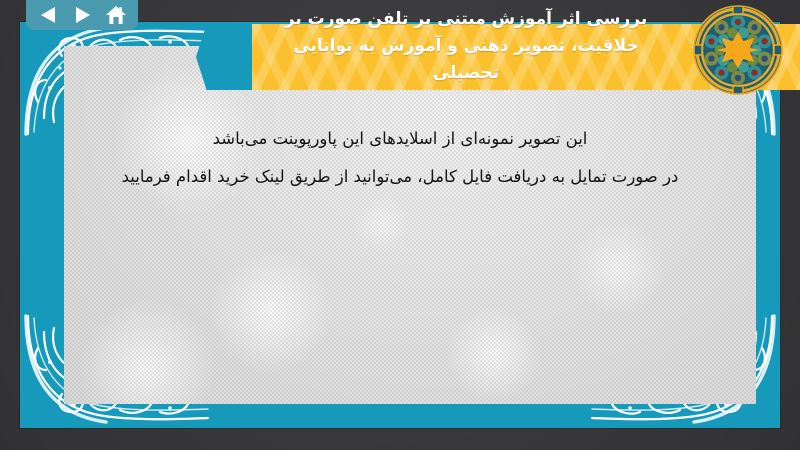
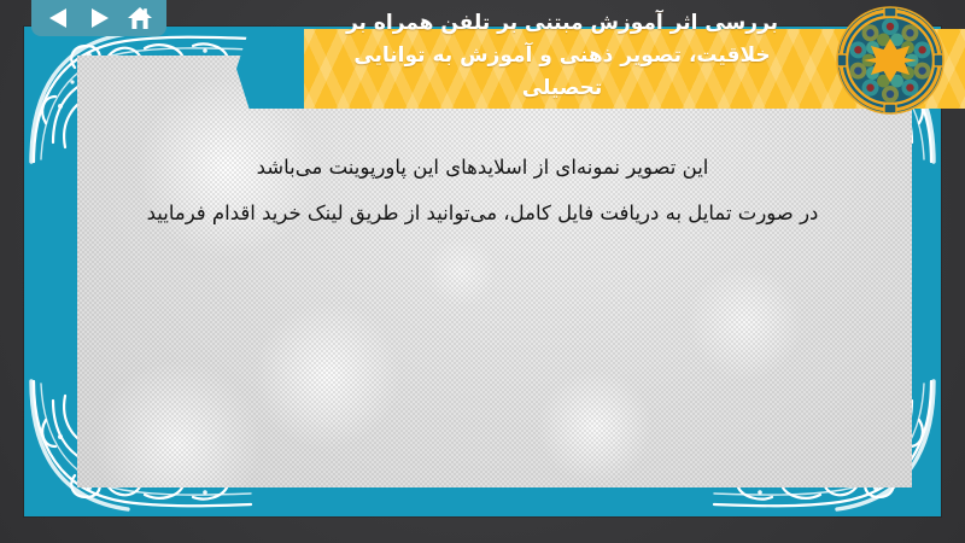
  این تصویر نمونه‌ای از اسلایدهای این پاورپوینت می‌باشد
  در صورت تمایل به دریافت فایل کامل، می‌توانید از طریق لینک خرید اقدام فرمایید
- بررسی اثر آموزش مبتنی بر تلفن صورت بر
+ بررسی اثر آموزش مبتنی بر تلفن همراه بر
  خلاقیت، تصویر ذهنی و آموزش به توانایی
  تحصیلی
